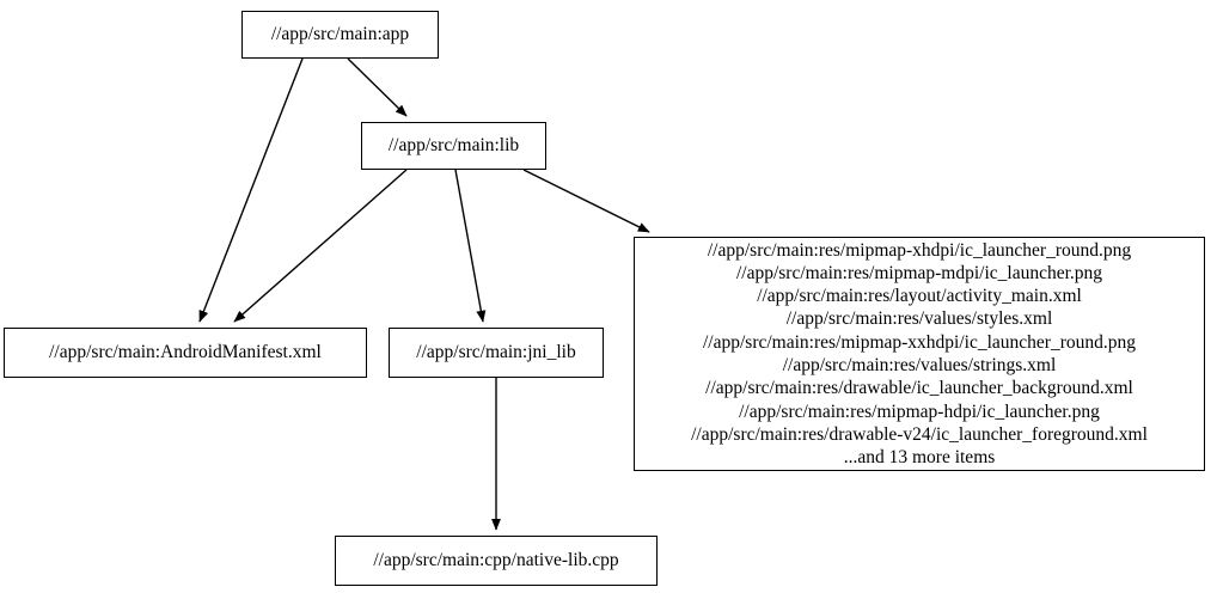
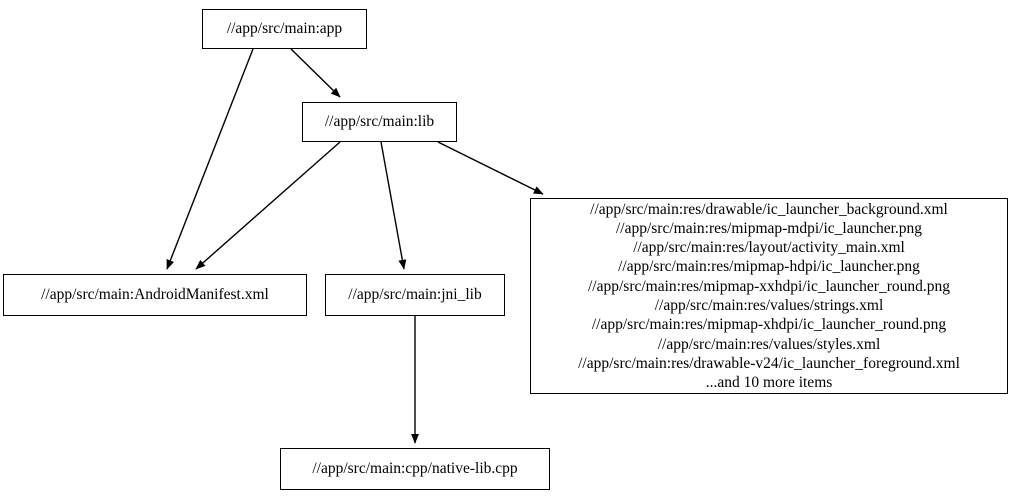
  //app/src/main:app
  //app/src/main:lib
  //app/src/main:AndroidManifest.xml
  //app/src/main:jni_lib
- //app/src/main:res/mipmap-xhdpi/ic_launcher_round.png
+ //app/src/main:res/drawable/ic_launcher_background.xml
  //app/src/main:res/mipmap-mdpi/ic_launcher.png
  //app/src/main:res/layout/activity_main.xml
- //app/src/main:res/values/styles.xml
+ //app/src/main:res/mipmap-hdpi/ic_launcher.png
  //app/src/main:res/mipmap-xxhdpi/ic_launcher_round.png
  //app/src/main:res/values/strings.xml
- //app/src/main:res/drawable/ic_launcher_background.xml
+ //app/src/main:res/mipmap-xhdpi/ic_launcher_round.png
- //app/src/main:res/mipmap-hdpi/ic_launcher.png
+ //app/src/main:res/values/styles.xml
  //app/src/main:res/drawable-v24/ic_launcher_foreground.xml
- ...and 13 more items
+ ...and 10 more items
  //app/src/main:cpp/native-lib.cpp
